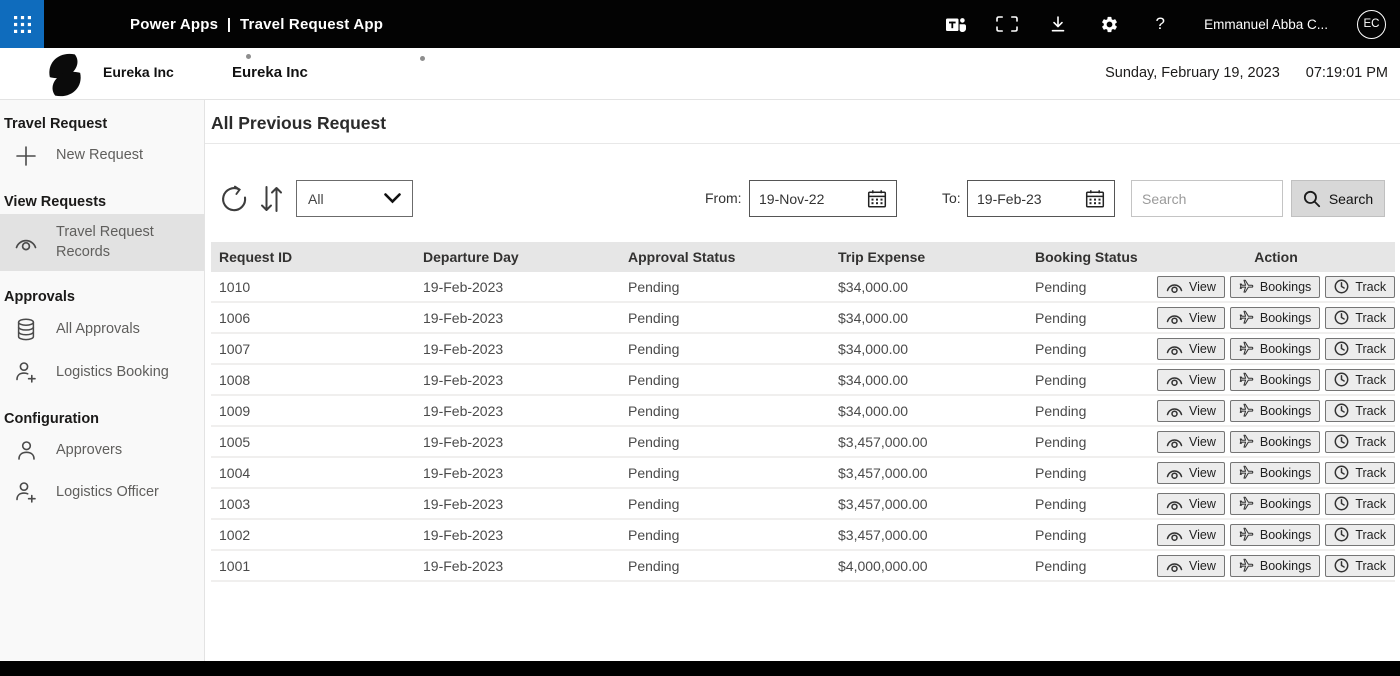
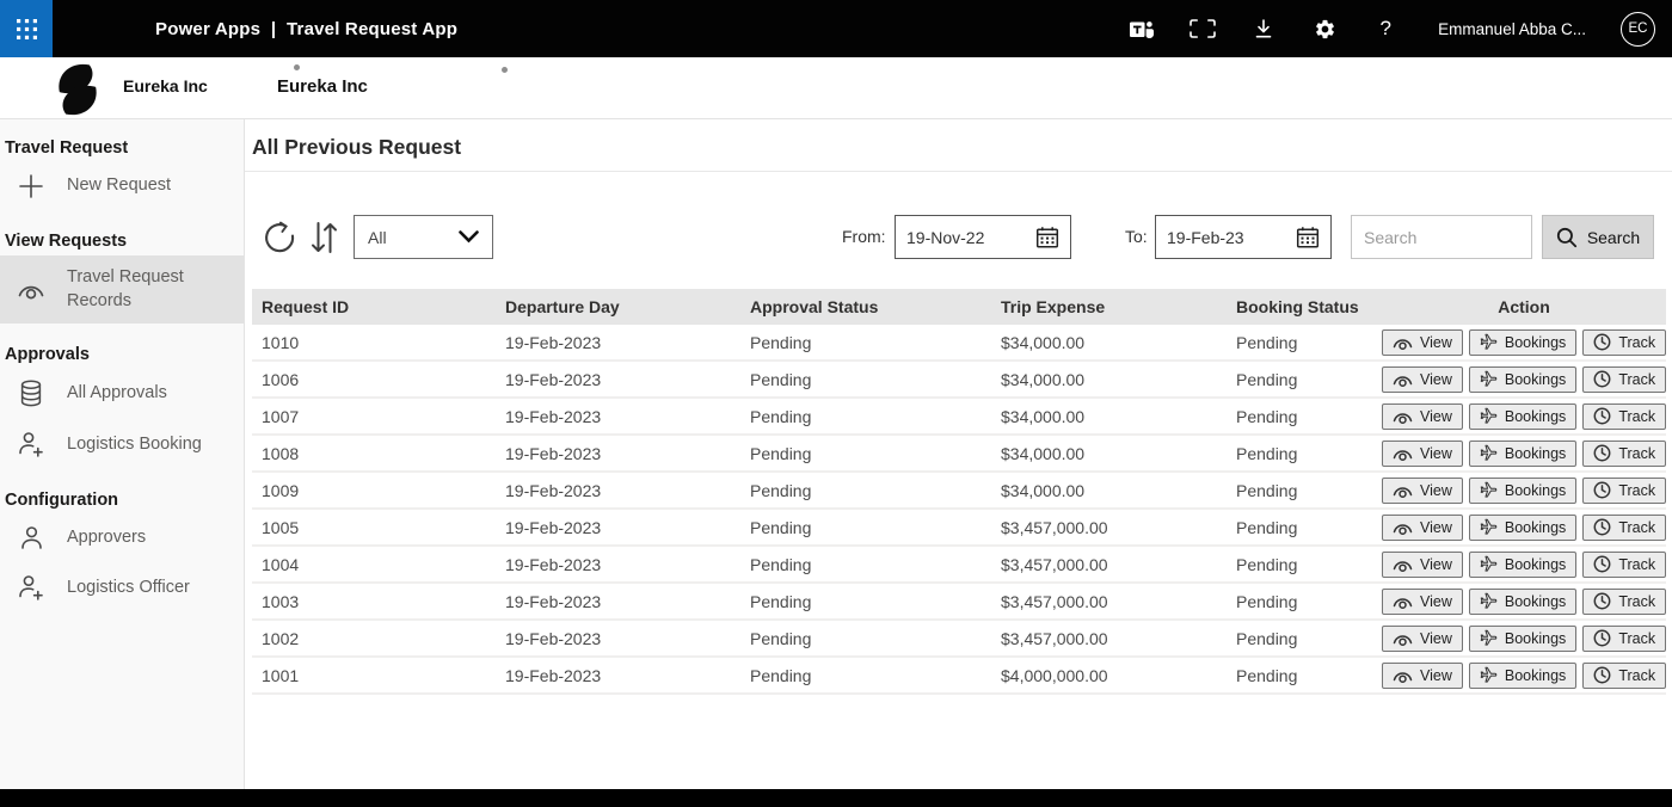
  Power Apps | Travel Request App
  ?
  Emmanuel Abba C...
  EC
  Eureka Inc
  Eureka Inc
- Sunday, February 19, 2023
- 07:19:01 PM
  Travel Request
  New Request
  View Requests
  Travel Request Records
  Approvals
  All Approvals
  Logistics Booking
  Configuration
  Approvers
  Logistics Officer
  All Previous Request
  All
  From:
  19-Nov-22
  To:
  19-Feb-23
  Search
  Search
  Request ID
  Departure Day
  Approval Status
  Trip Expense
  Booking Status
  Action
  1010
  19-Feb-2023
  Pending
  $34,000.00
  Pending
  View
  Bookings
  Track
  1006
  19-Feb-2023
  Pending
  $34,000.00
  Pending
  View
  Bookings
  Track
  1007
  19-Feb-2023
  Pending
  $34,000.00
  Pending
  View
  Bookings
  Track
  1008
  19-Feb-2023
  Pending
  $34,000.00
  Pending
  View
  Bookings
  Track
  1009
  19-Feb-2023
  Pending
  $34,000.00
  Pending
  View
  Bookings
  Track
  1005
  19-Feb-2023
  Pending
  $3,457,000.00
  Pending
  View
  Bookings
  Track
  1004
  19-Feb-2023
  Pending
  $3,457,000.00
  Pending
  View
  Bookings
  Track
  1003
  19-Feb-2023
  Pending
  $3,457,000.00
  Pending
  View
  Bookings
  Track
  1002
  19-Feb-2023
  Pending
  $3,457,000.00
  Pending
  View
  Bookings
  Track
  1001
  19-Feb-2023
  Pending
  $4,000,000.00
  Pending
  View
  Bookings
  Track
